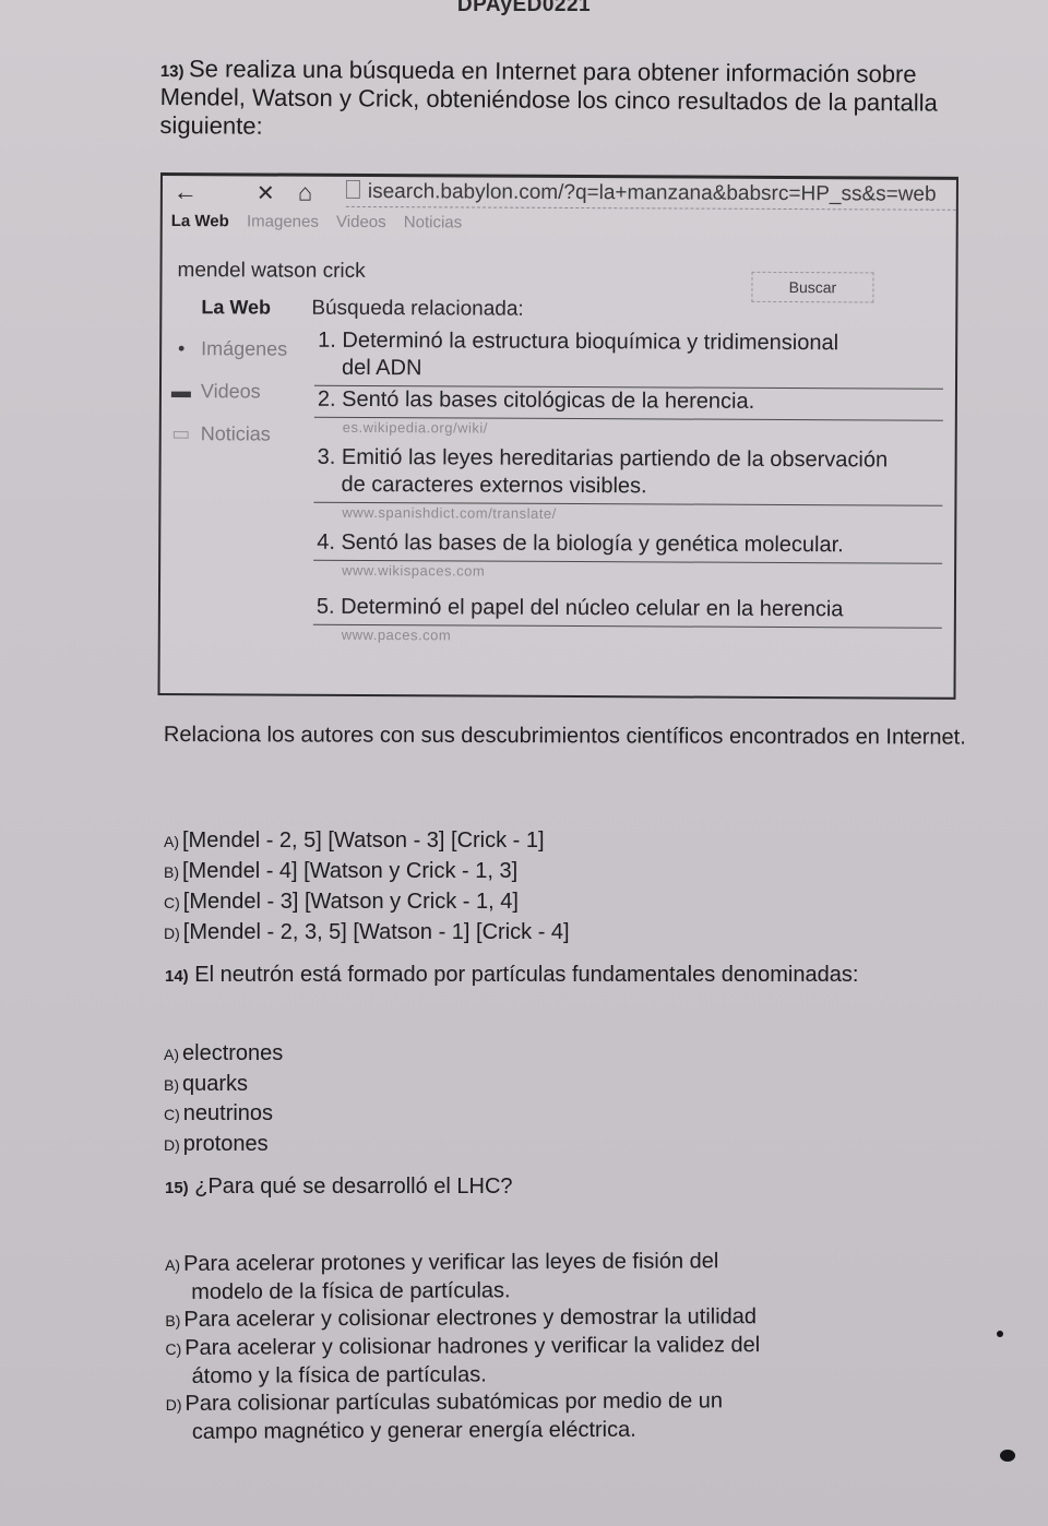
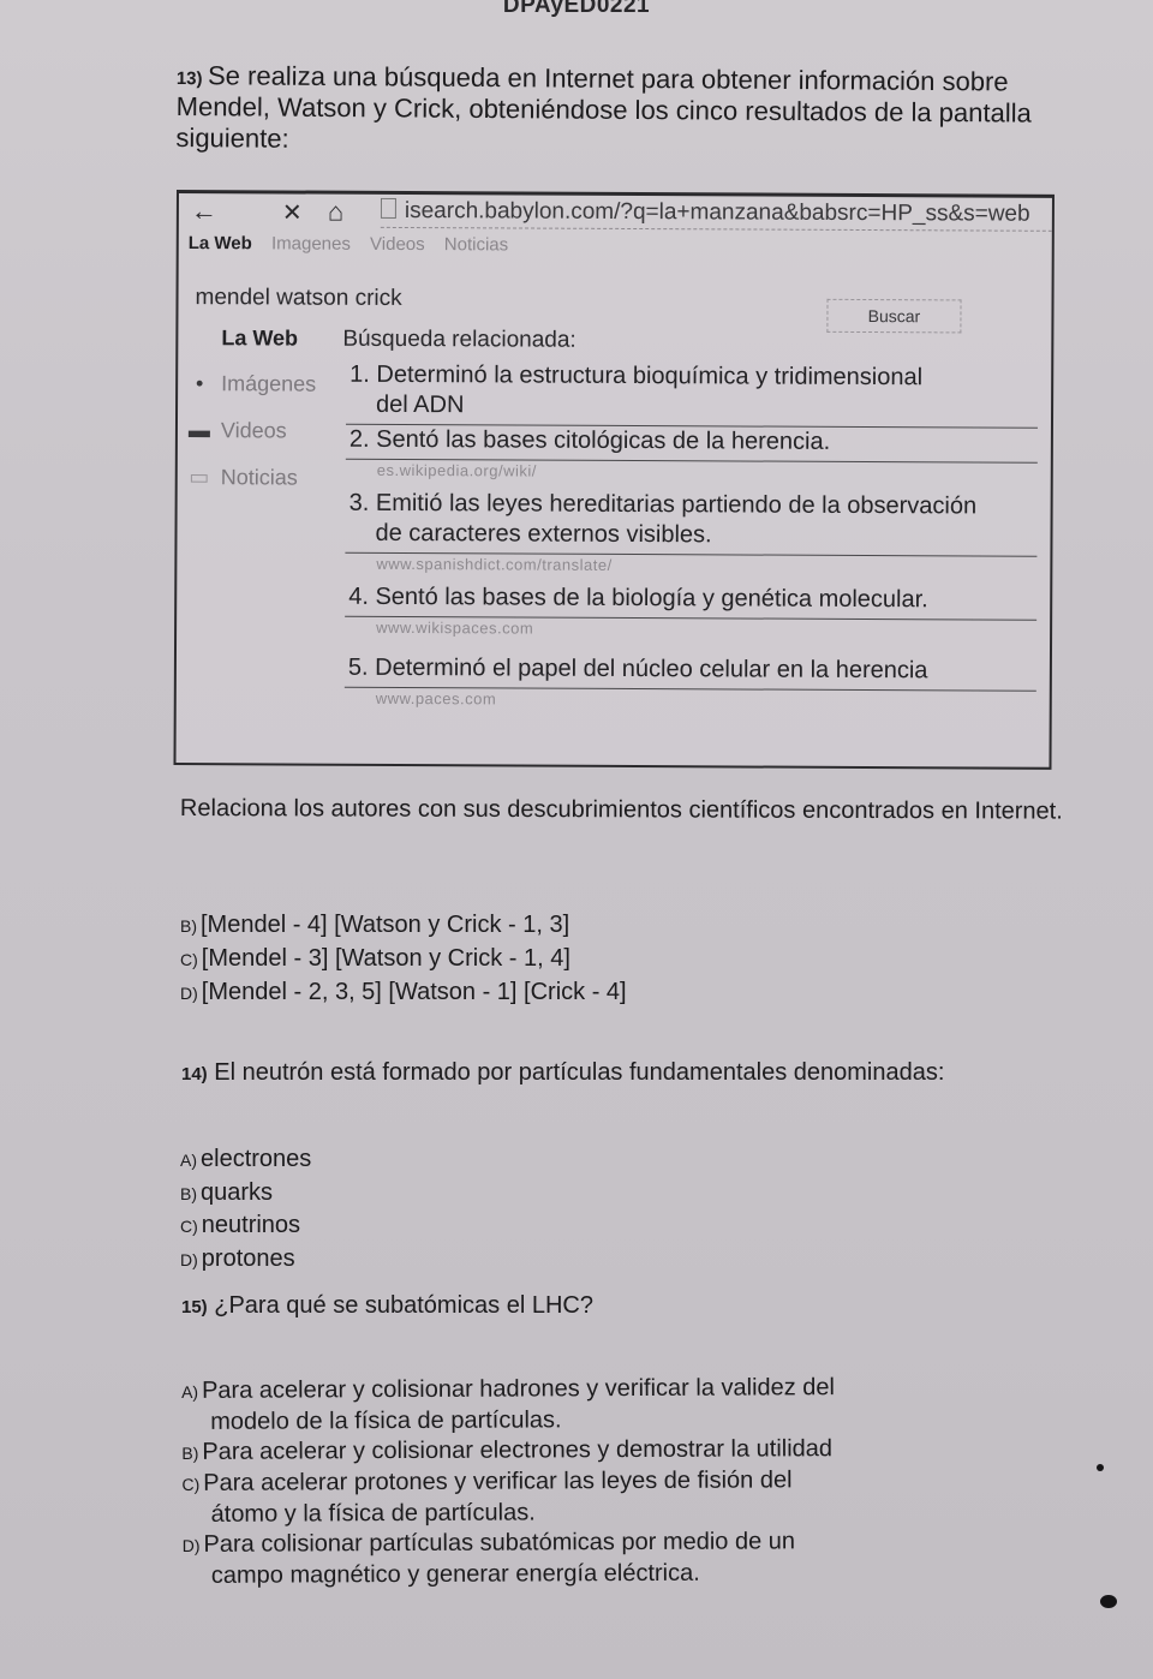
  DPAyED0221
  13) Se realiza una búsqueda en Internet para obtener información sobre Mendel, Watson y Crick, obteniéndose los cinco resultados de la pantalla siguiente:
  ←
  ✕
  ⌂
  isearch.babylon.com/?q=la+manzana&babsrc=HP_ss&s=web
  La Web Imagenes Videos Noticias
  mendel watson crick
  Buscar
  La Web
  • Imágenes
  ▬ Videos
  ▭ Noticias
  Búsqueda relacionada:
  1. Determinó la estructura bioquímica y tridimensional
  del ADN
  2. Sentó las bases citológicas de la herencia.
  es.wikipedia.org/wiki/
  3. Emitió las leyes hereditarias partiendo de la observación
  de caracteres externos visibles.
  www.spanishdict.com/translate/
  4. Sentó las bases de la biología y genética molecular.
  www.wikispaces.com
  5. Determinó el papel del núcleo celular en la herencia
  www.paces.com
  Relaciona los autores con sus descubrimientos científicos encontrados en Internet.
- A) [Mendel - 2, 5] [Watson - 3] [Crick - 1]
  B) [Mendel - 4] [Watson y Crick - 1, 3]
  C) [Mendel - 3] [Watson y Crick - 1, 4]
  D) [Mendel - 2, 3, 5] [Watson - 1] [Crick - 4]
  14) El neutrón está formado por partículas fundamentales denominadas:
  A) electrones
  B) quarks
  C) neutrinos
  D) protones
- 15) ¿Para qué se desarrolló el LHC?
+ 15) ¿Para qué se subatómicas el LHC?
- A) Para acelerar protones y verificar las leyes de fisión del
+ A) Para acelerar y colisionar hadrones y verificar la validez del
  modelo de la física de partículas.
  B) Para acelerar y colisionar electrones y demostrar la utilidad
- C) Para acelerar y colisionar hadrones y verificar la validez del
+ C) Para acelerar protones y verificar las leyes de fisión del
  átomo y la física de partículas.
  D) Para colisionar partículas subatómicas por medio de un
  campo magnético y generar energía eléctrica.
